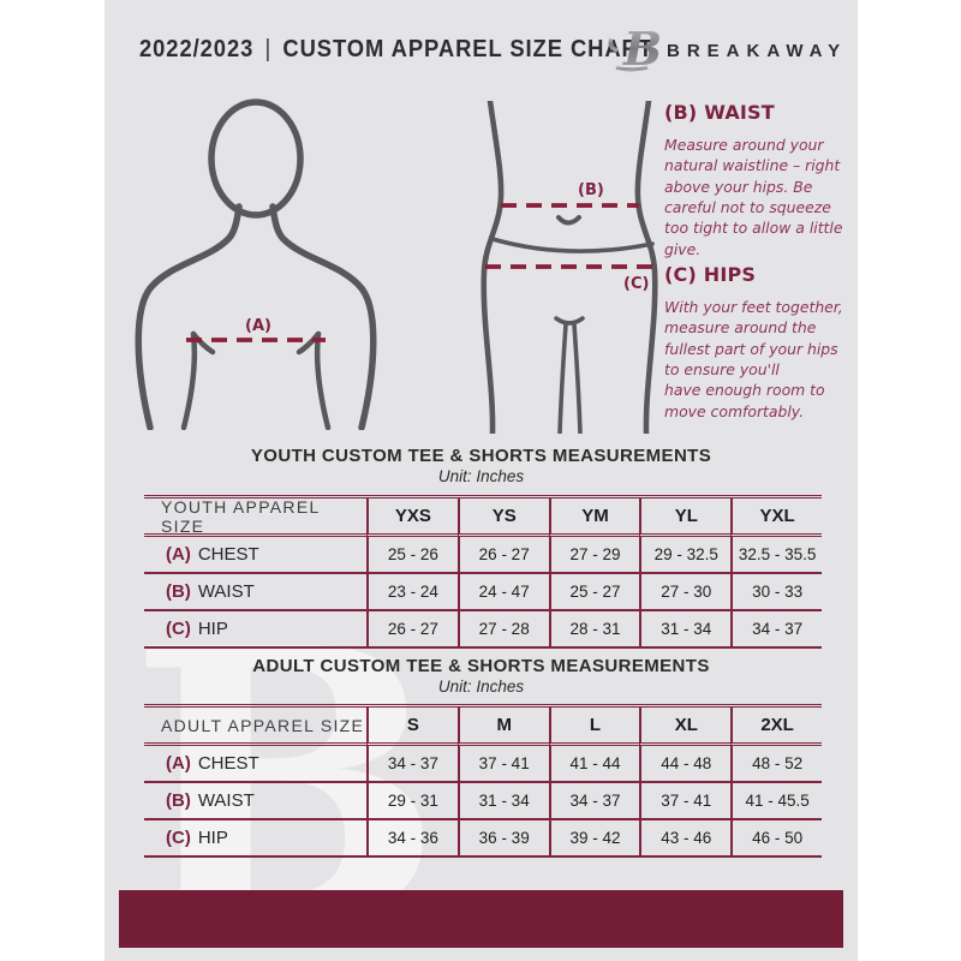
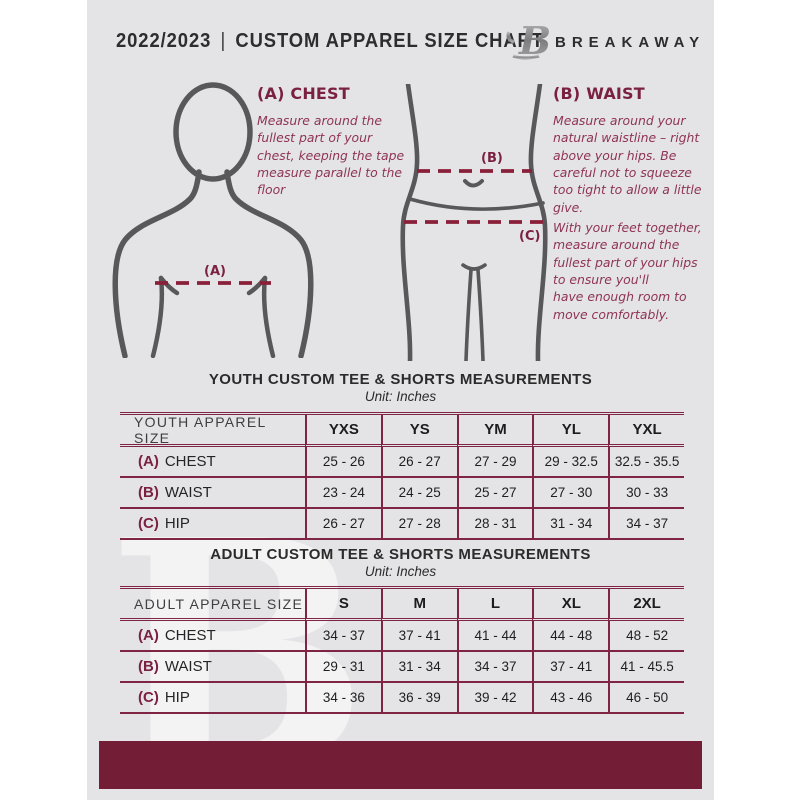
  B
  2022/2023 | CUSTOM APPAREL SIZE CHRT
  B
  BREAKAWAY
  (A)
  (B)
  (C)
+ (A) CHEST
+ Measure around the fullest part of your chest, keeping the tape measure parallel to the floor
  (B) WAIST
  Measure around your natural waistline – right above your hips. Be careful not to squeeze too tight to allow a little give.
- (C) HIPS
  With your feet together, measure around the fullest part of your hips to ensure you'll
  have enough room to move comfortably.
  YOUTH CUSTOM TEE & SHORTS MEASUREMENTS
  Unit: Inches
  YOUTH APPAREL SIZE
  YXS
  YS
  YM
  YL
  YXL
  (A)
  CHEST
  25 - 26
  26 - 27
  27 - 29
  29 - 32.5
  32.5 - 35.5
  (B)
  WAIST
  23 - 24
- 24 - 47
+ 24 - 25
  25 - 27
  27 - 30
  30 - 33
  (C)
  HIP
  26 - 27
  27 - 28
  28 - 31
  31 - 34
  34 - 37
  ADULT CUSTOM TEE & SHORTS MEASUREMENTS
  Unit: Inches
  ADULT APPAREL SIZE
  S
  M
  L
  XL
  2XL
  (A)
  CHEST
  34 - 37
  37 - 41
  41 - 44
  44 - 48
  48 - 52
  (B)
  WAIST
  29 - 31
  31 - 34
  34 - 37
  37 - 41
  41 - 45.5
  (C)
  HIP
  34 - 36
  36 - 39
  39 - 42
  43 - 46
  46 - 50
